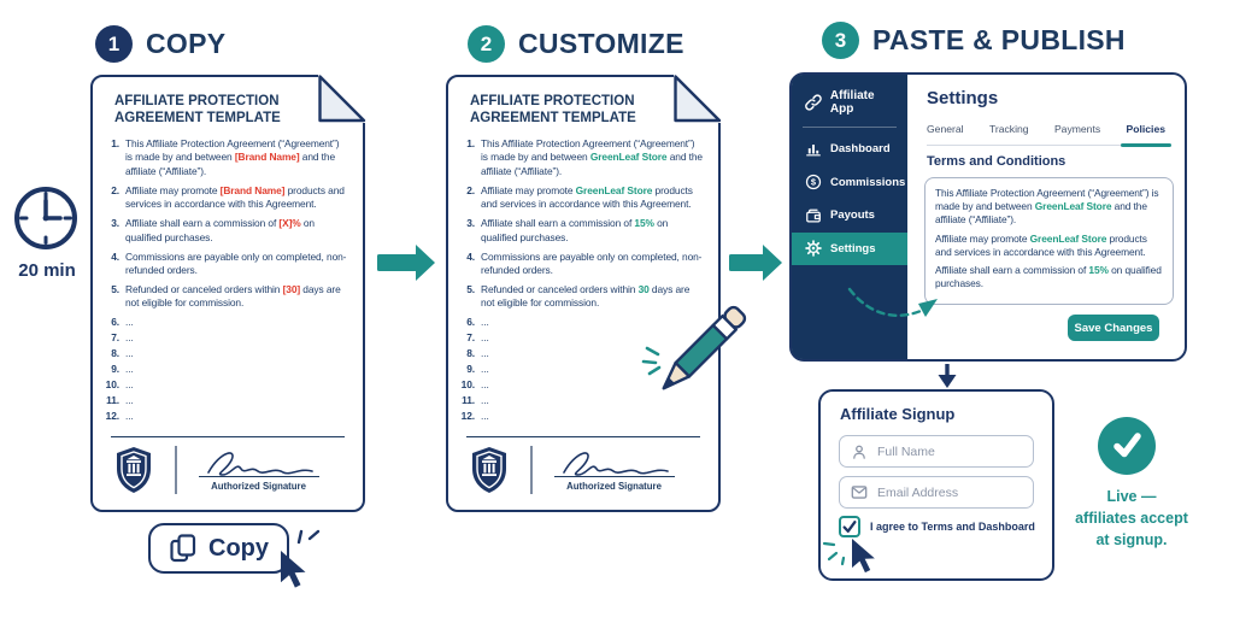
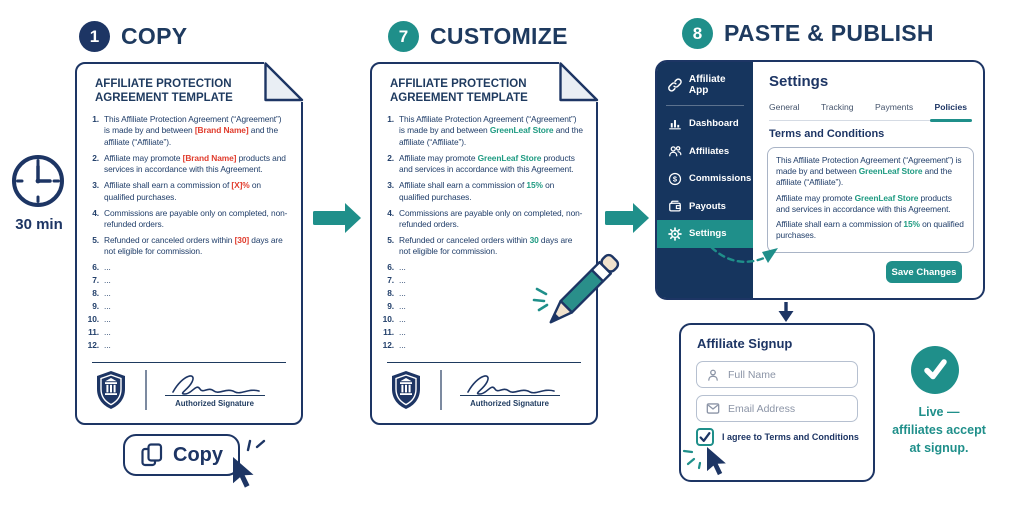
  1
  COPY
- 2
+ 7
  CUSTOMIZE
- 3
+ 8
  PASTE & PUBLISH
- 20 min
+ 30 min
  AFFILIATE PROTECTION
  AGREEMENT TEMPLATE
  1.
  This Affiliate Protection Agreement (“Agreement”) is made by and between [Brand Name] and the affiliate (“Affiliate”).
  2.
  Affiliate may promote [Brand Name] products and services in accordance with this Agreement.
  3.
  Affiliate shall earn a commission of [X]% on qualified purchases.
  4.
  Commissions are payable only on completed, non-refunded orders.
  5.
  Refunded or canceled orders within [30] days are not eligible for commission.
  6.
  ...
  7.
  ...
  8.
  ...
  9.
  ...
  10.
  ...
  11.
  ...
  12.
  ...
  Authorized Signature
  Copy
  AFFILIATE PROTECTION
  AGREEMENT TEMPLATE
  1.
  This Affiliate Protection Agreement (“Agreement”) is made by and between GreenLeaf Store and the affiliate (“Affiliate”).
  2.
  Affiliate may promote GreenLeaf Store products and services in accordance with this Agreement.
  3.
  Affiliate shall earn a commission of 15% on qualified purchases.
  4.
  Commissions are payable only on completed, non-refunded orders.
  5.
  Refunded or canceled orders within 30 days are not eligible for commission.
  6.
  ...
  7.
  ...
  8.
  ...
  9.
  ...
  10.
  ...
  11.
  ...
  12.
  ...
  Authorized Signature
  Affiliate App
  Dashboard
+ Affiliates
  $
  Commissions
  Payouts
  Settings
  Settings
  General
  Tracking
  Payments
  Policies
  Terms and Conditions
  This Affiliate Protection Agreement (“Agreement”) is made by and between GreenLeaf Store and the affiliate (“Affiliate”).
  Affiliate may promote GreenLeaf Store products and services in accordance with this Agreement.
  Affiliate shall earn a commission of 15% on qualified purchases.
  Save Changes
  Affiliate Signup
  Full Name
  Email Address
- I agree to Terms and Dashboard
+ I agree to Terms and Conditions
  Live —
  affiliates accept
  at signup.
